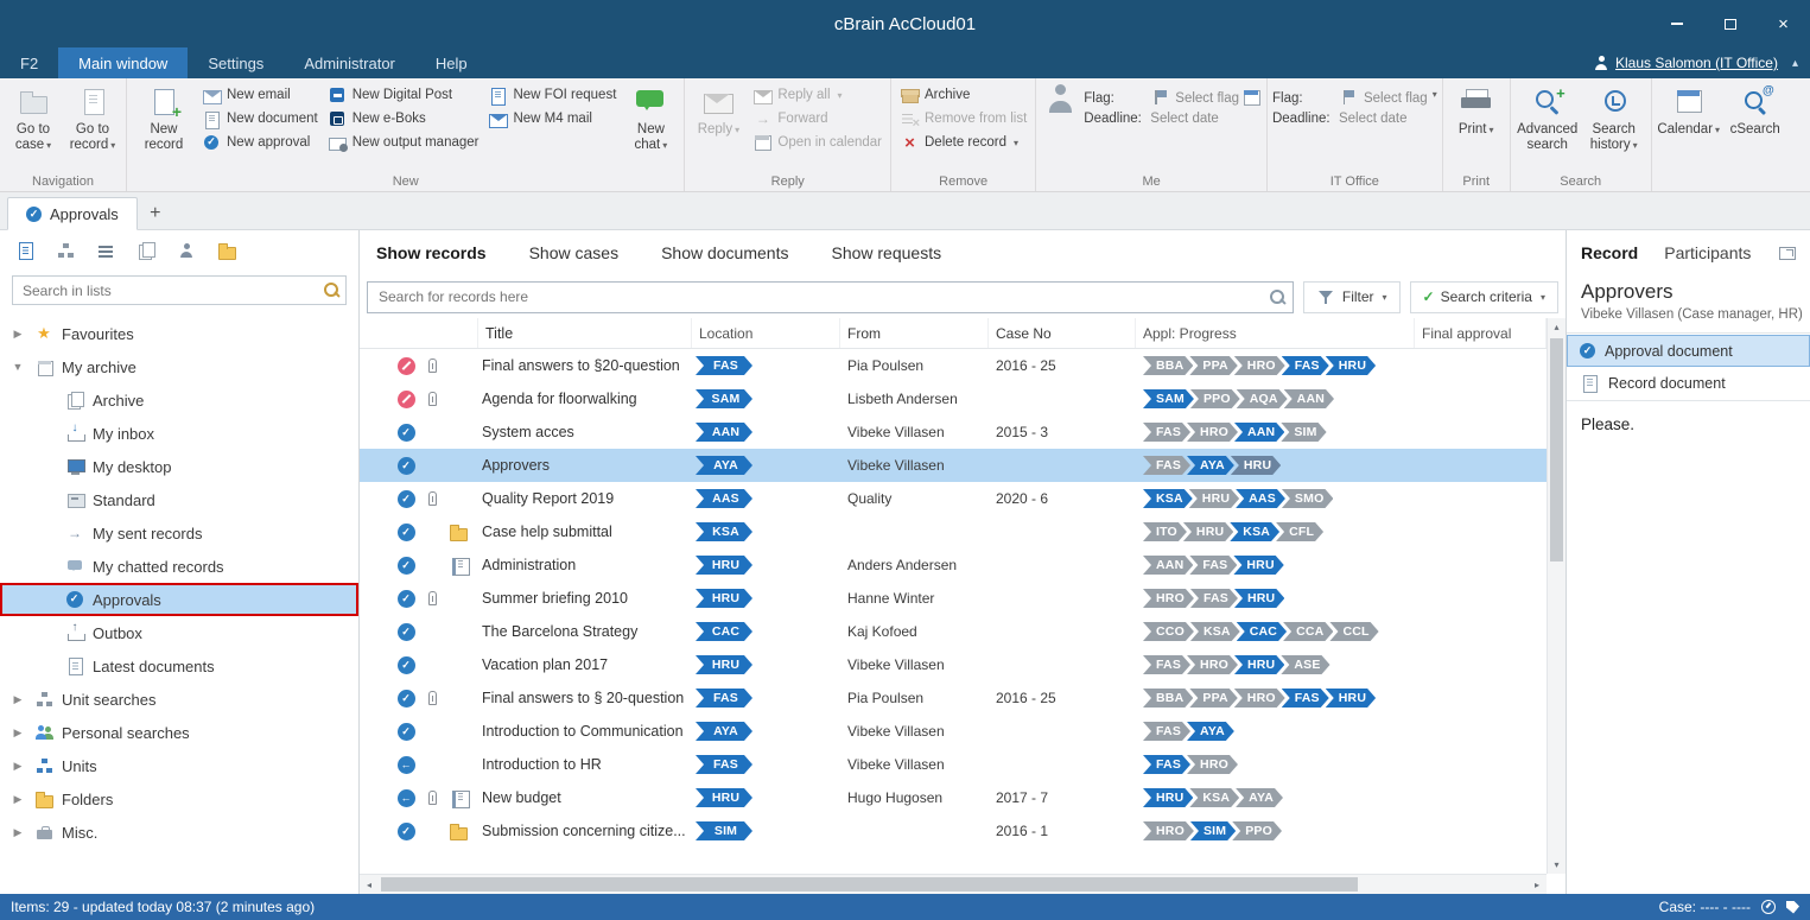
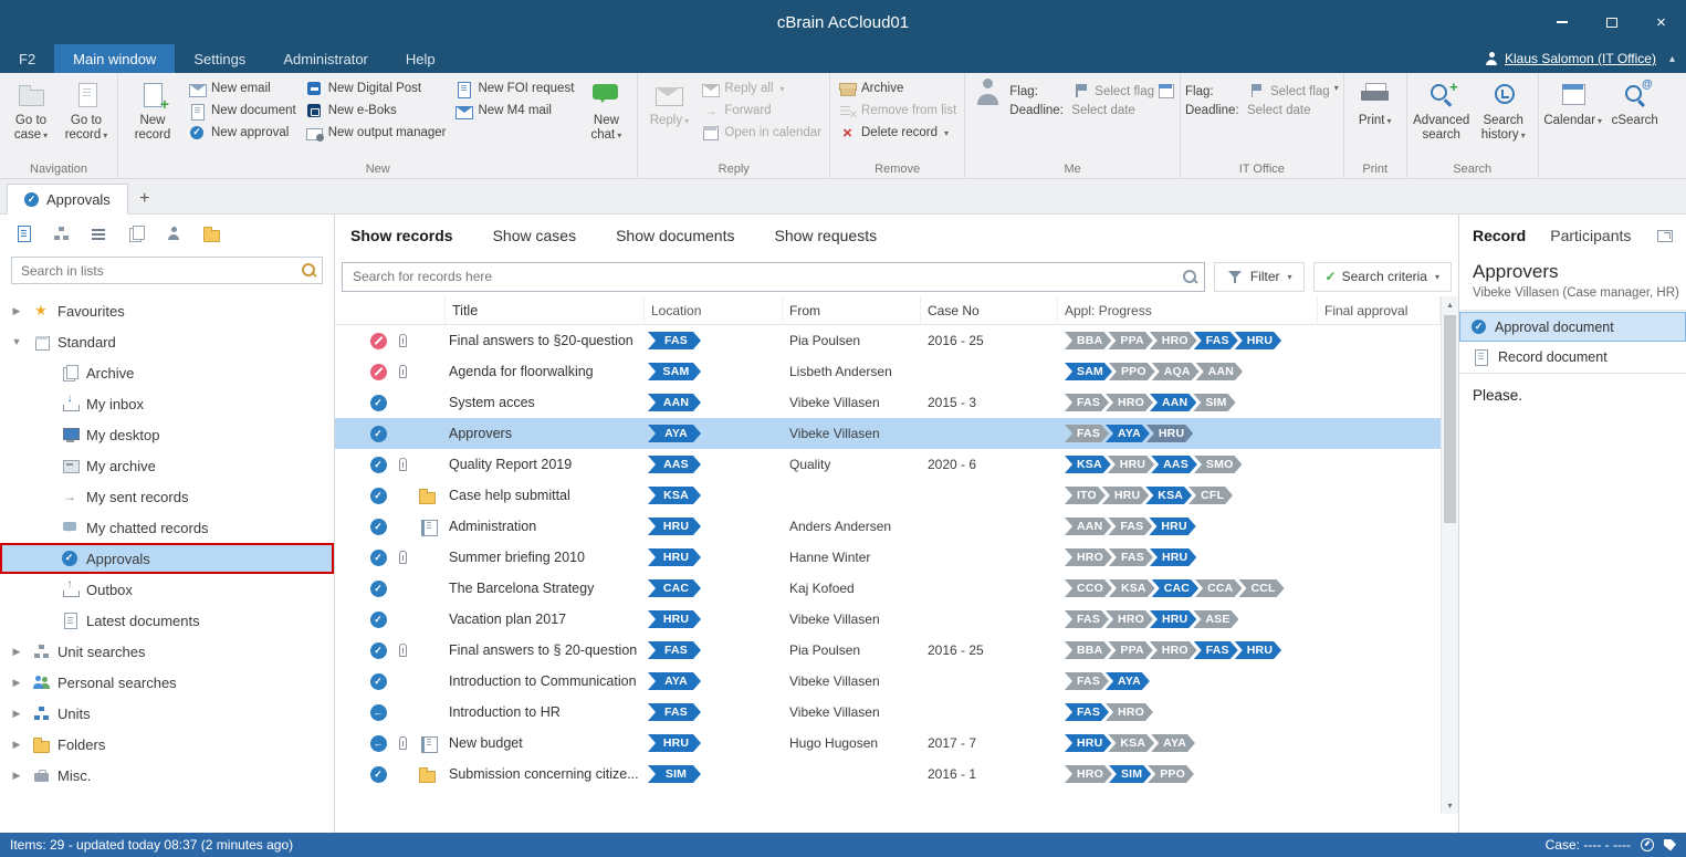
  cBrain AcCloud01
  ×
  F2
  Main window
  Settings
  Administrator
  Help
  Klaus Salomon (IT Office)
  ▴
  Go to case ▾
  Go to record ▾
  Navigation
  New record
  New email
  New document
  New approval
  New Digital Post
  New e-Boks
  New output manager
  New FOI request
  New M4 mail
  New chat ▾
  New
  Reply ▾
  Reply all
  ▾
  Forward
  Open in calendar
  Reply
  Archive
  Remove from list
  Delete record
  ▾
  Remove
  Flag:
  Select flag
  Deadline:
  Select date
  Me
  Flag:
  Select flag
  Deadline:
  Select date
  ▾
  IT Office
  Print ▾
  Print
  +
  Advanced search
  Search history ▾
  Search
  Calendar ▾
  @
  cSearch
  Approvals
  +
  Search in lists
  ▶
  Favourites
  ▼
- My archive
+ Standard
  Archive
  My inbox
  My desktop
- Standard
+ My archive
  My sent records
  My chatted records
  Approvals
  Outbox
  Latest documents
  ▶
  Unit searches
  ▶
  Personal searches
  ▶
  Units
  ▶
  Folders
  ▶
  Misc.
  Show records
  Show cases
  Show documents
  Show requests
  Search for records here
  Filter
  ▾
  ✓
  Search criteria
  ▾
  Title
  Location
  From
  Case No
  Appl: Progress
  Final approval
  Final answers to §20-question
  FAS
  Pia Poulsen
  2016 - 25
  BBA
  PPA
  HRO
  FAS
  HRU
  Agenda for floorwalking
  SAM
  Lisbeth Andersen
  SAM
  PPO
  AQA
  AAN
  System acces
  AAN
  Vibeke Villasen
  2015 - 3
  FAS
  HRO
  AAN
  SIM
  Approvers
  AYA
  Vibeke Villasen
  FAS
  AYA
  HRU
  Quality Report 2019
  AAS
  Quality
  2020 - 6
  KSA
  HRU
  AAS
  SMO
  Case help submittal
  KSA
  ITO
  HRU
  KSA
  CFL
  Administration
  HRU
  Anders Andersen
  AAN
  FAS
  HRU
  Summer briefing 2010
  HRU
  Hanne Winter
  HRO
  FAS
  HRU
  The Barcelona Strategy
  CAC
  Kaj Kofoed
  CCO
  KSA
  CAC
  CCA
  CCL
  Vacation plan 2017
  HRU
  Vibeke Villasen
  FAS
  HRO
  HRU
  ASE
  Final answers to § 20-question
  FAS
  Pia Poulsen
  2016 - 25
  BBA
  PPA
  HRO
  FAS
  HRU
  Introduction to Communication
  AYA
  Vibeke Villasen
  FAS
  AYA
  Introduction to HR
  FAS
  Vibeke Villasen
  FAS
  HRO
  New budget
  HRU
  Hugo Hugosen
  2017 - 7
  HRU
  KSA
  AYA
  Submission concerning citize...
  SIM
  2016 - 1
  HRO
  SIM
  PPO
  ▴
  ▾
- ◂
- ▸
  Record
  Participants
  Approvers
  Vibeke Villasen (Case manager, HR)
  Approval document
  Record document
  Please.
  Items: 29 - updated today 08:37 (2 minutes ago)
  Case: ---- - ----
